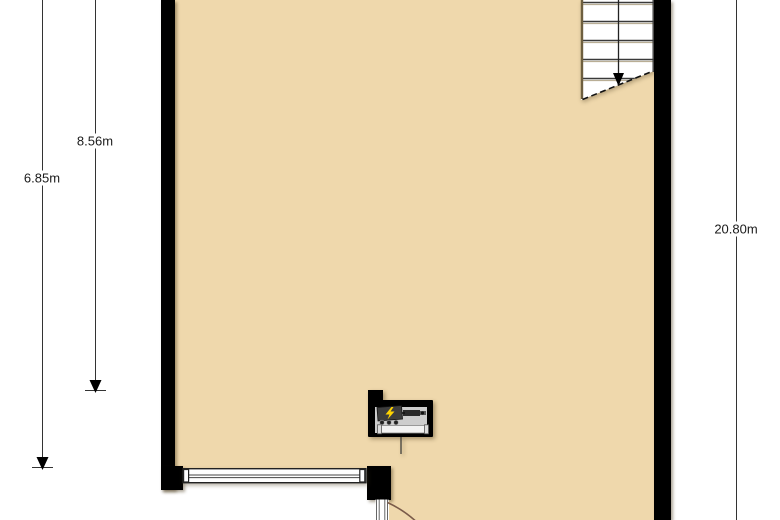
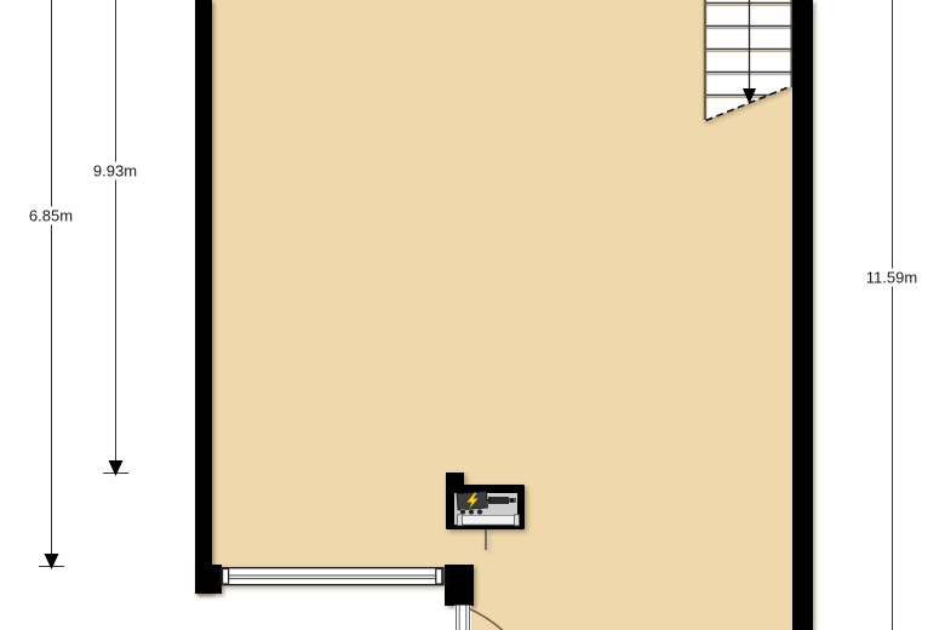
- 8.56m
+ 9.93m
  6.85m
- 20.80m
+ 11.59m
